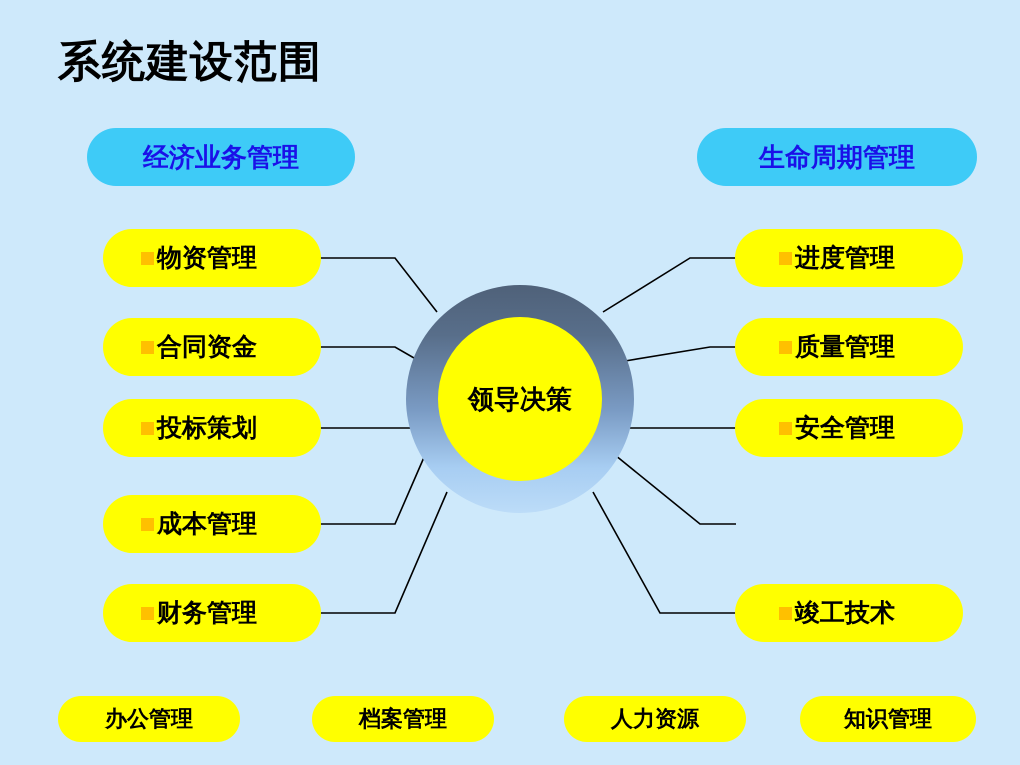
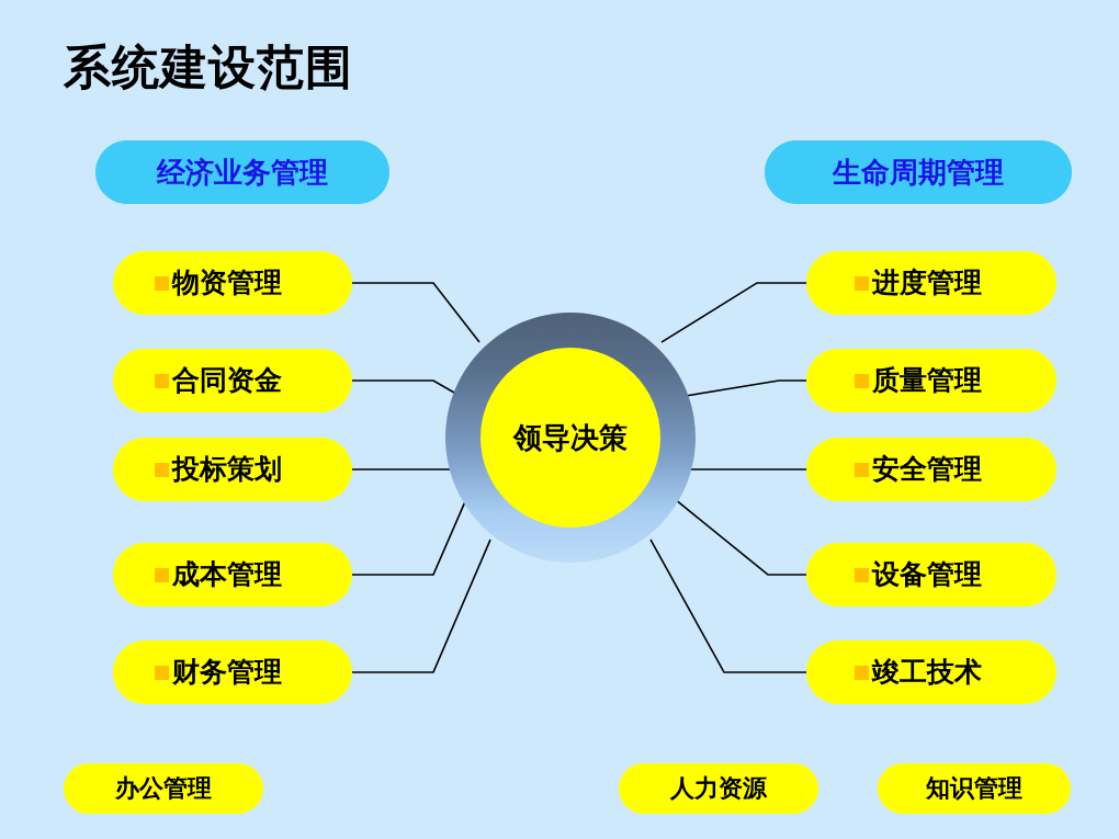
  系统建设范围
  经济业务管理
  生命周期管理
  物资管理
  合同资金
  投标策划
  成本管理
  财务管理
  进度管理
  质量管理
  安全管理
+ 设备管理
  竣工技术
  领导决策
  办公管理
- 档案管理
  人力资源
  知识管理
